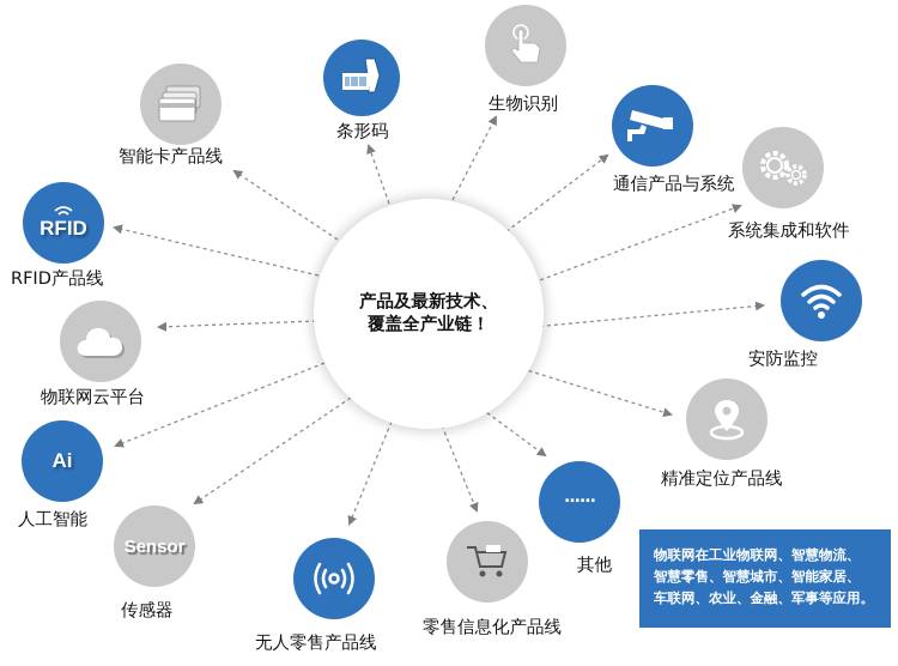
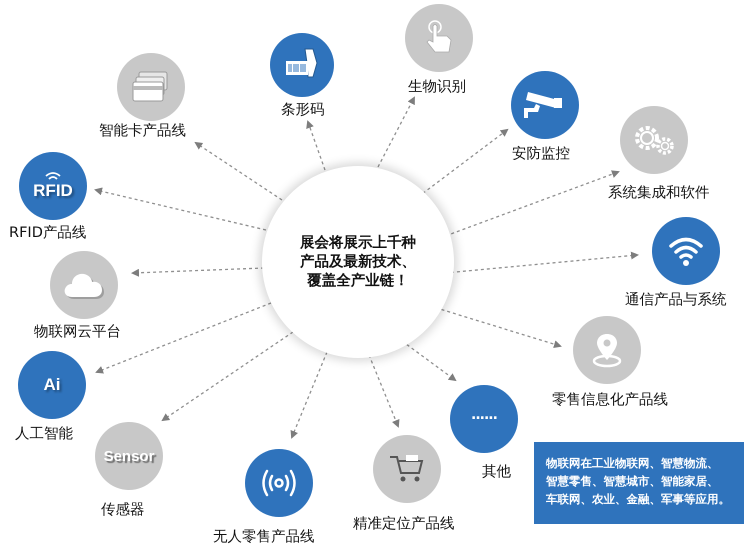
+ 展会将展示上千种
  产品及最新技术、
  覆盖全产业链！
  智能卡产品线
  条形码
  生物识别
- 通信产品与系统
+ 安防监控
  系统集成和软件
- 安防监控
+ 通信产品与系统
- 精准定位产品线
+ 零售信息化产品线
  ......
  其他
- 零售信息化产品线
+ 精准定位产品线
  无人零售产品线
  Sensor
  传感器
  Ai
  人工智能
  物联网云平台
  RFID
  RFID产品线
  物联网在工业物联网、智慧物流、
  智慧零售、智慧城市、智能家居、
  车联网、农业、金融、军事等应用。
